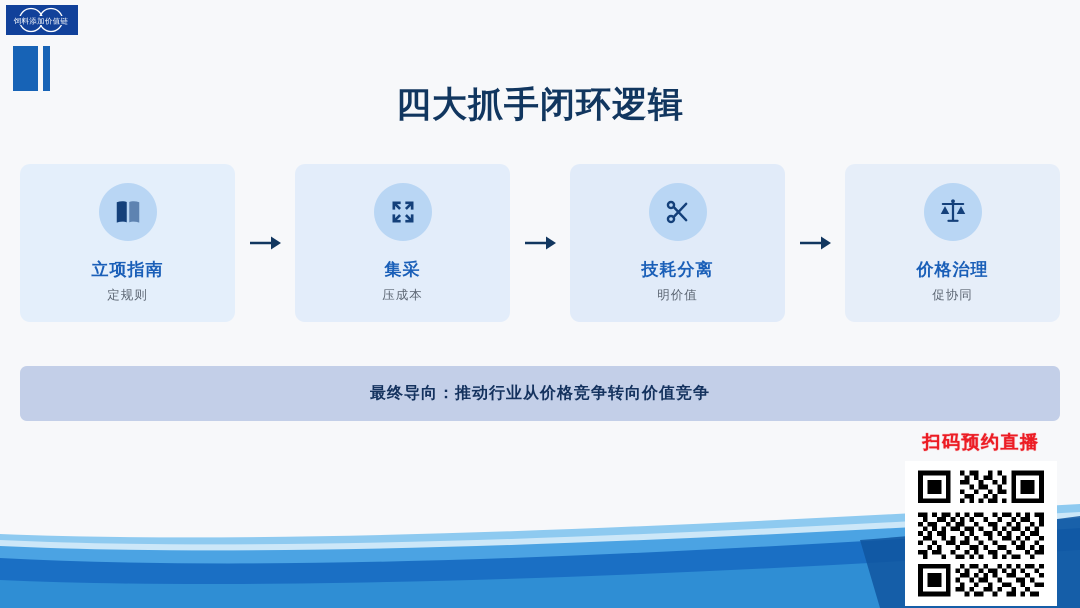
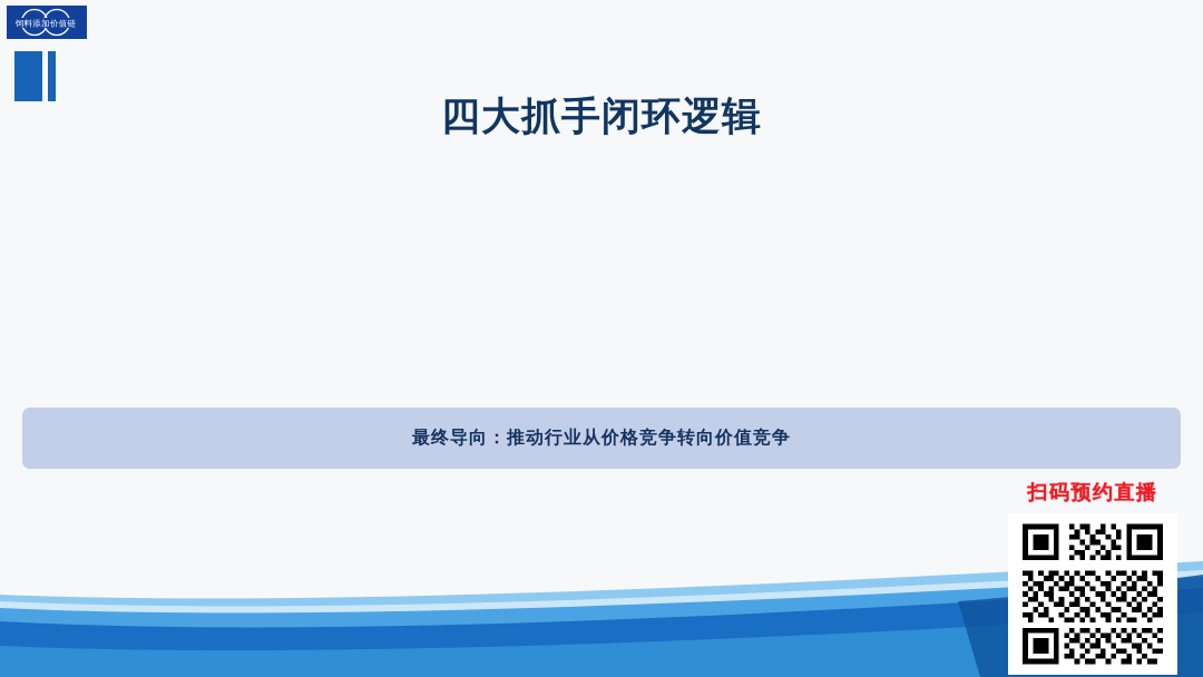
  饲料添加价值链
  四大抓手闭环逻辑
- 立项指南
- 定规则
- 集采
- 压成本
- 技耗分离
- 明价值
- 价格治理
- 促协同
  最终导向：推动行业从价格竞争转向价值竞争
  扫码预约直播
